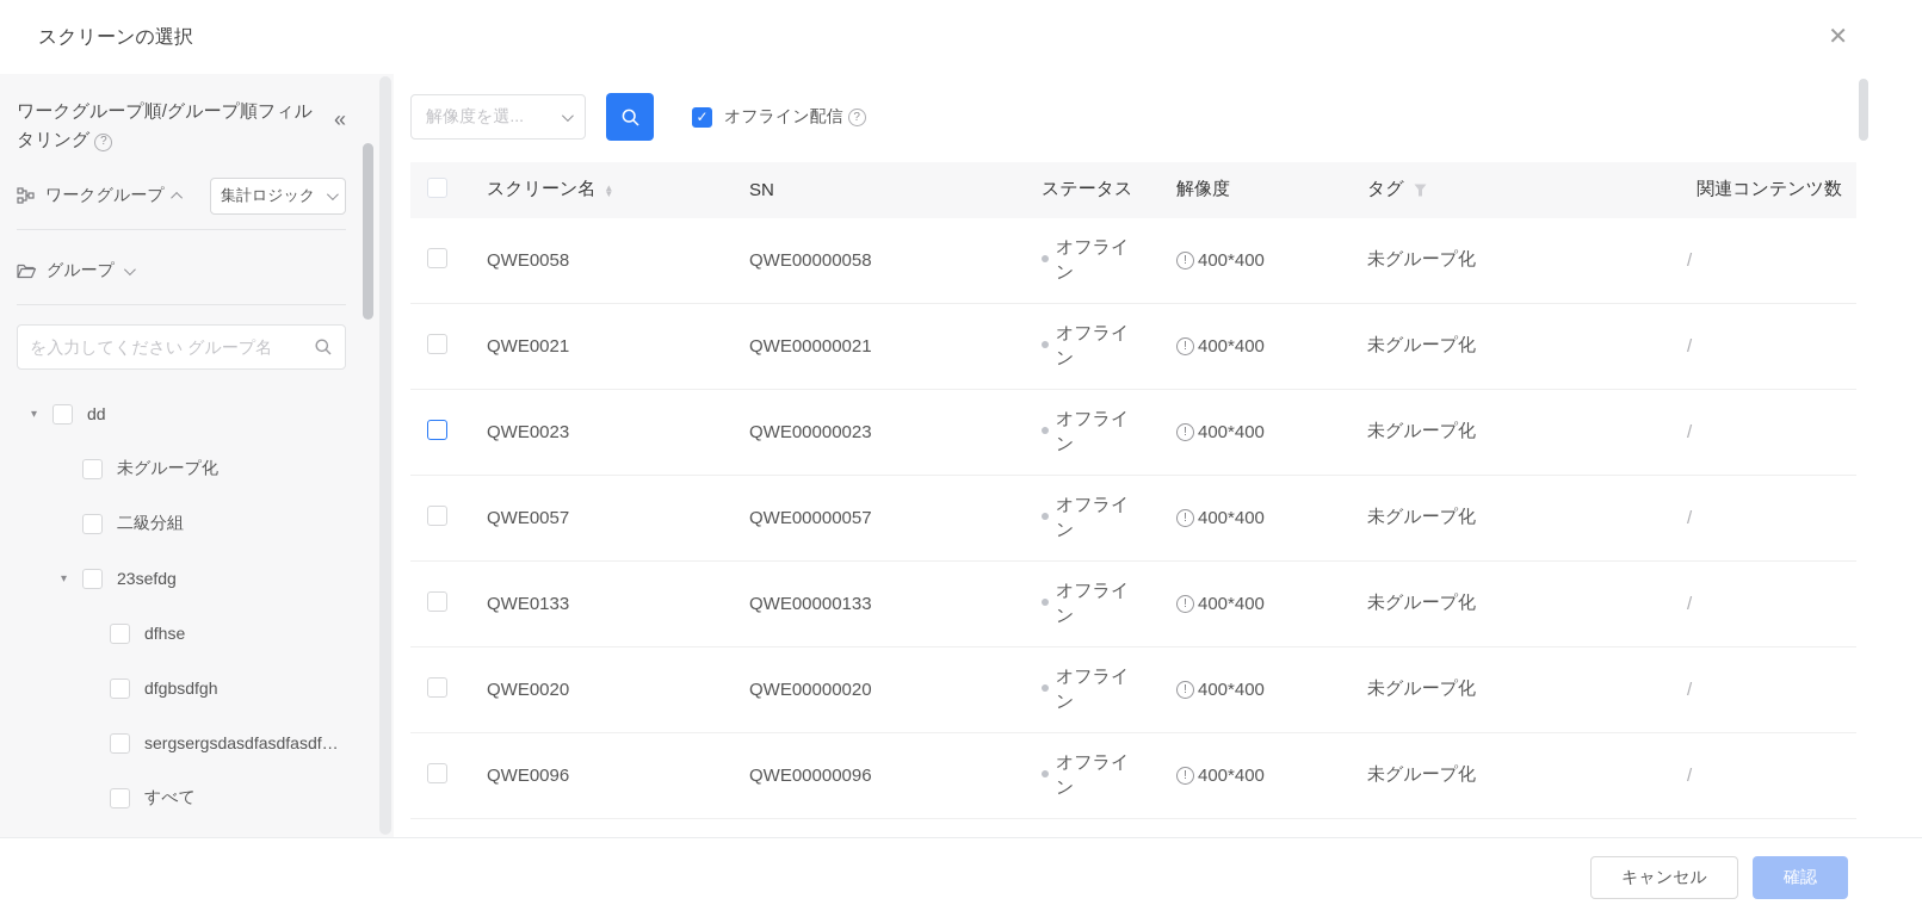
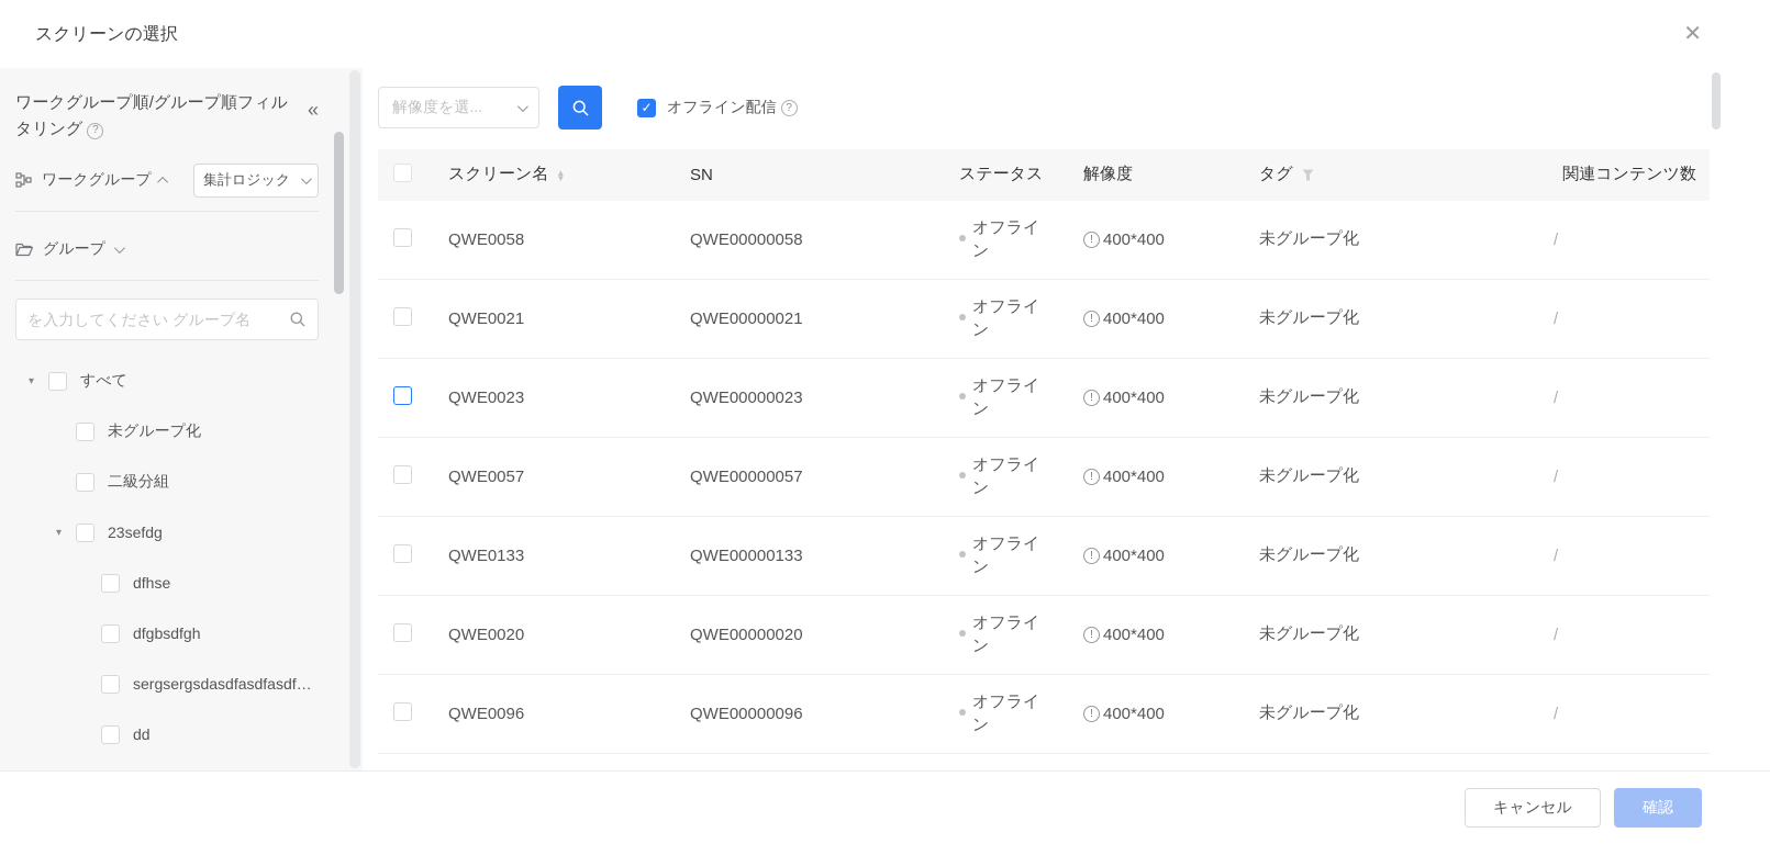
  スクリーンの選択
  ✕
  ワークグループ順/グループ順フィルタリング ?
  «
  ワークグループ
  集計ロジック
  グループ
  を入力してください グループ名
  ▾
- dd
+ すべて
  未グループ化
  二級分組
  ▾
  23sefdg
  dfhse
  dfgbsdfgh
  sergsergsdasdfasdfasdfas.
- すべて
+ dd
  解像度を選...
  ✓
  オフライン配信
  ?
  スクリーン名
  ▲
  ▼
  SN
  ステータス
  解像度
  タグ
  関連コンテンツ数
  QWE0058
  QWE00000058
  オフライン
  !
  400*400
  未グループ化
  /
  QWE0021
  QWE00000021
  オフライン
  !
  400*400
  未グループ化
  /
  QWE0023
  QWE00000023
  オフライン
  !
  400*400
  未グループ化
  /
  QWE0057
  QWE00000057
  オフライン
  !
  400*400
  未グループ化
  /
  QWE0133
  QWE00000133
  オフライン
  !
  400*400
  未グループ化
  /
  QWE0020
  QWE00000020
  オフライン
  !
  400*400
  未グループ化
  /
  QWE0096
  QWE00000096
  オフライン
  !
  400*400
  未グループ化
  /
  キャンセル
  確認
